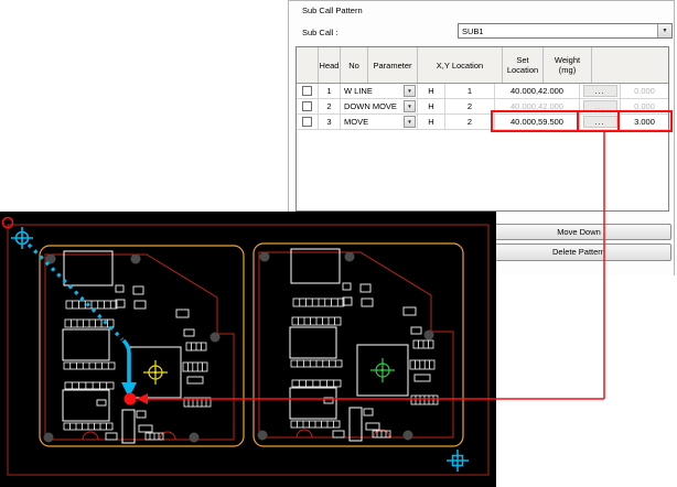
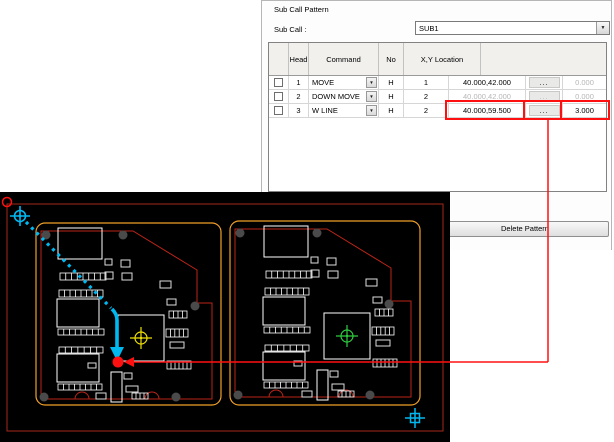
  Sub Call Pattern
  Sub Call :
  SUB1
  Head
+ Command
  No
- Parameter
  X,Y Location
- Set
- Location
- Weight
- (mg)
  1
- W LINE
+ MOVE
  H
  1
  40.000,42.000
  ...
  0.000
  2
  DOWN MOVE
  H
  2
  40.000,42.000
  ...
  0.000
  3
- MOVE
+ W LINE
  H
  2
  40.000,59.500
  ...
  3.000
- Move Down
  Delete Pattern
